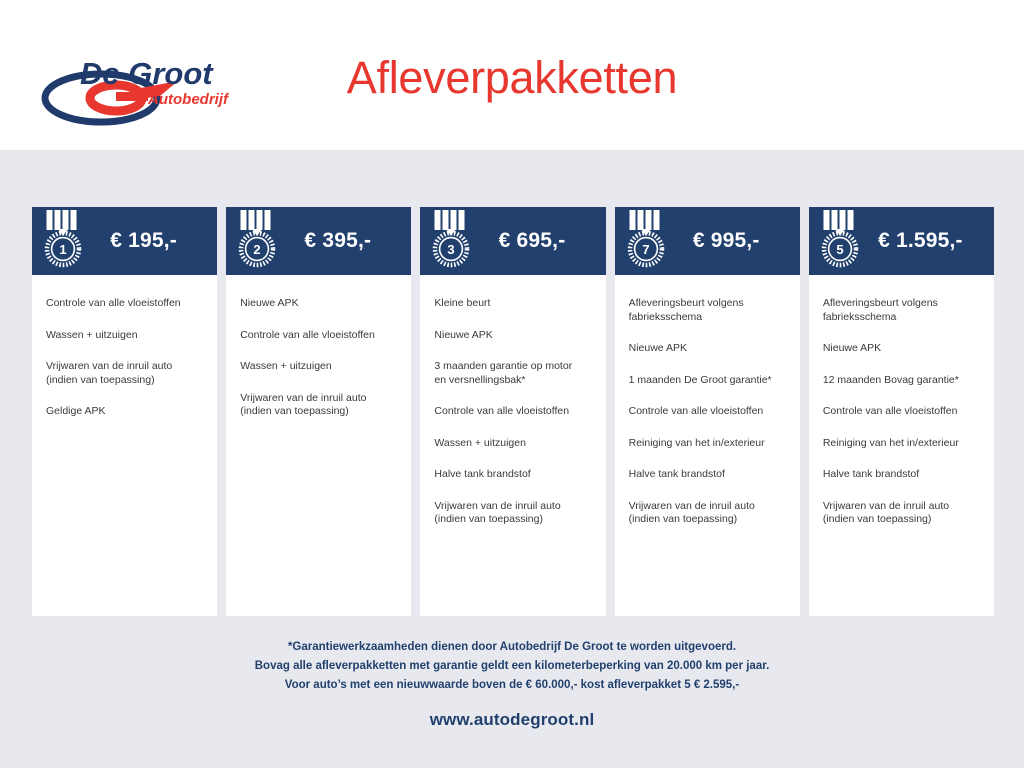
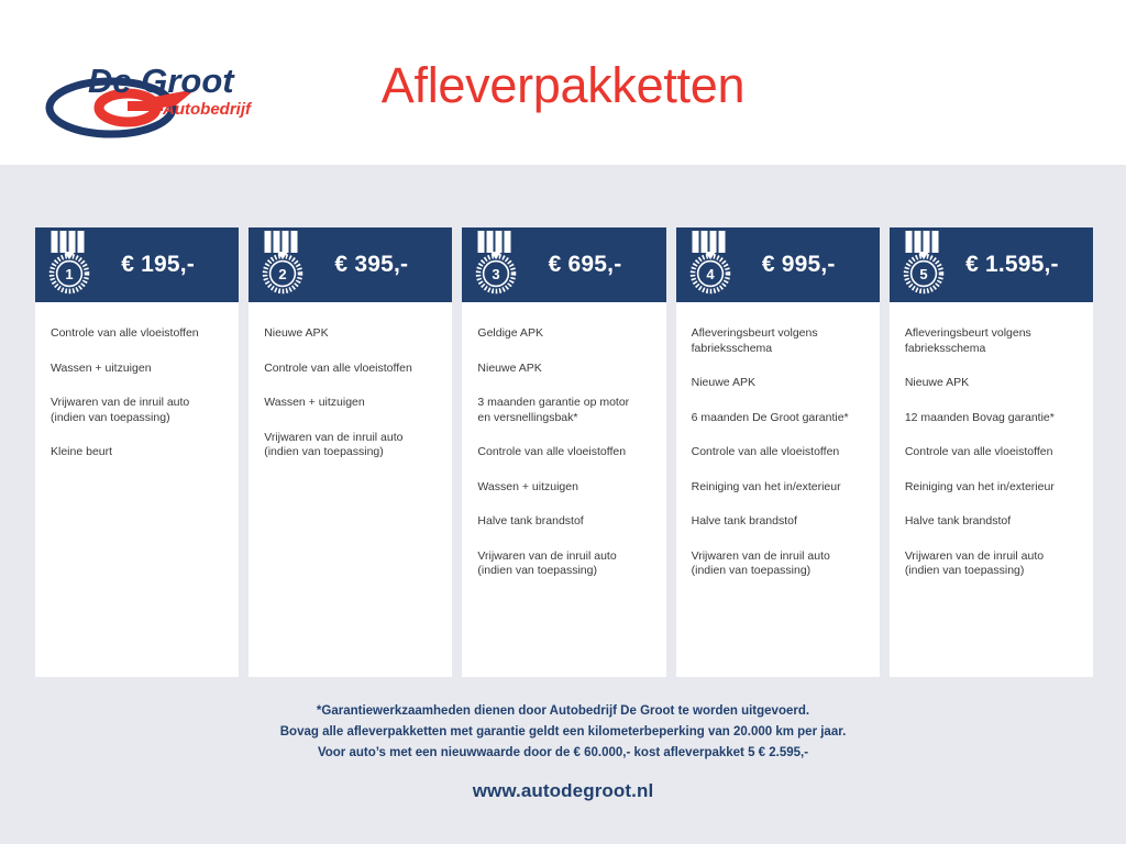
  De Groot
  Autobedrijf
  Afleverpakketten
  1
  € 195,-
  Controle van alle vloeistoffen
  Wassen + uitzuigen
  Vrijwaren van de inruil auto
  (indien van toepassing)
- Geldige APK
+ Kleine beurt
  2
  € 395,-
  Nieuwe APK
  Controle van alle vloeistoffen
  Wassen + uitzuigen
  Vrijwaren van de inruil auto
  (indien van toepassing)
  3
  € 695,-
- Kleine beurt
+ Geldige APK
  Nieuwe APK
  3 maanden garantie op motor
  en versnellingsbak*
  Controle van alle vloeistoffen
  Wassen + uitzuigen
  Halve tank brandstof
  Vrijwaren van de inruil auto
  (indien van toepassing)
- 7
+ 4
  € 995,-
  Afleveringsbeurt volgens
  fabrieksschema
  Nieuwe APK
- 1 maanden De Groot garantie*
+ 6 maanden De Groot garantie*
  Controle van alle vloeistoffen
  Reiniging van het in/exterieur
  Halve tank brandstof
  Vrijwaren van de inruil auto
  (indien van toepassing)
  5
  € 1.595,-
  Afleveringsbeurt volgens
  fabrieksschema
  Nieuwe APK
  12 maanden Bovag garantie*
  Controle van alle vloeistoffen
  Reiniging van het in/exterieur
  Halve tank brandstof
  Vrijwaren van de inruil auto
  (indien van toepassing)
  *Garantiewerkzaamheden dienen door Autobedrijf De Groot te worden uitgevoerd.
  Bovag alle afleverpakketten met garantie geldt een kilometerbeperking van 20.000 km per jaar.
- Voor auto’s met een nieuwwaarde boven de € 60.000,- kost afleverpakket 5 € 2.595,-
+ Voor auto’s met een nieuwwaarde door de € 60.000,- kost afleverpakket 5 € 2.595,-
  www.autodegroot.nl
